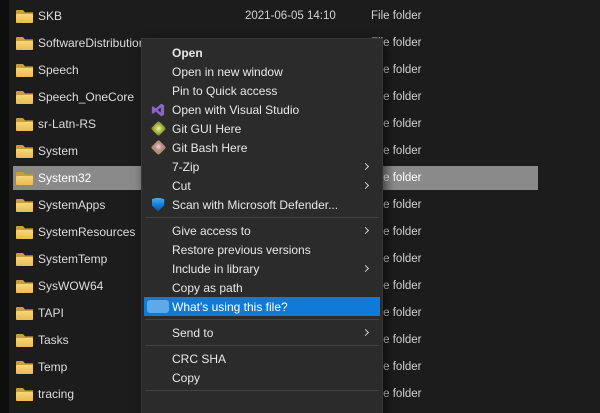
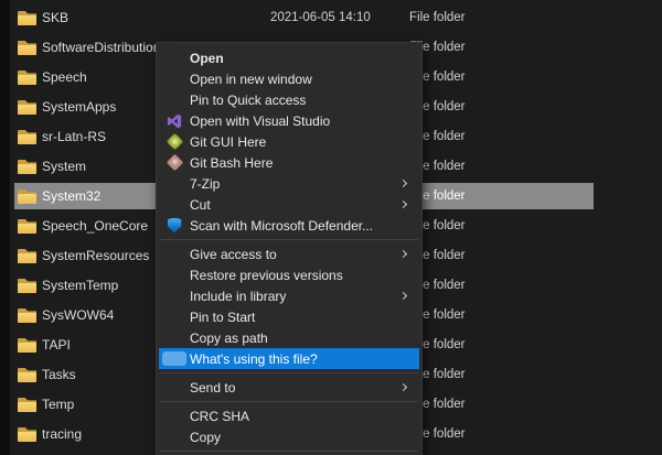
  SKB
  2021-06-05 14:10
  File folder
  SoftwareDistributio
  e folder
  Speech
  e folder
- Speech_OneCore
+ SystemApps
  e folder
  sr-Latn-RS
  e folder
  System
  e folder
  System32
  e folder
- SystemApps
+ Speech_OneCore
  e folder
  SystemResources
  e folder
  SystemTemp
  e folder
  SysWOW64
  e folder
  TAPI
  e folder
  Tasks
  e folder
  Temp
  e folder
  tracing
  e folder
  Open
  Open in new window
  Pin to Quick access
  Open with Visual Studio
  Git GUI Here
  Git Bash Here
  7-Zip
  Cut
  Scan with Microsoft Defender...
  Give access to
  Restore previous versions
  Include in library
+ Pin to Start
  Copy as path
  What's using this file?
  Send to
  CRC SHA
  Copy
